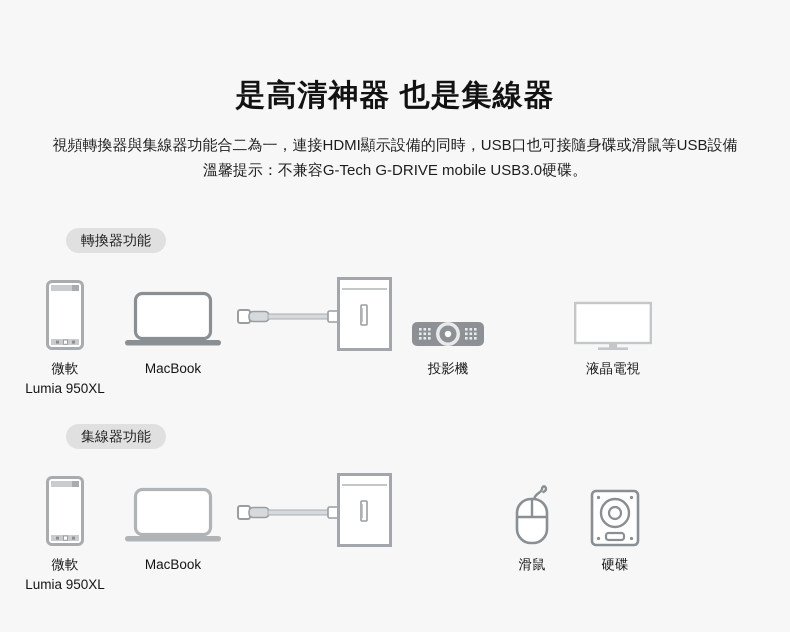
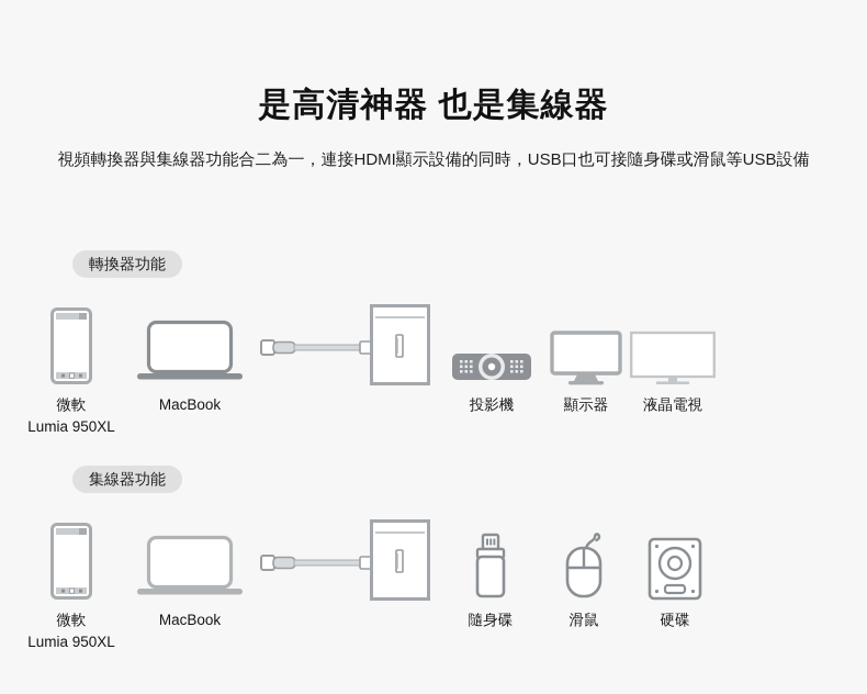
  是高清神器 也是集線器
  視頻轉換器與集線器功能合二為一，連接HDMI顯示設備的同時，USB口也可接隨身碟或滑鼠等USB設備
- 溫馨提示：不兼容G-Tech G-DRIVE mobile USB3.0硬碟。
  轉換器功能
  微軟
  Lumia 950XL
  MacBook
  投影機
+ 顯示器
  液晶電視
  集線器功能
  微軟
  Lumia 950XL
  MacBook
+ 隨身碟
  滑鼠
  硬碟
